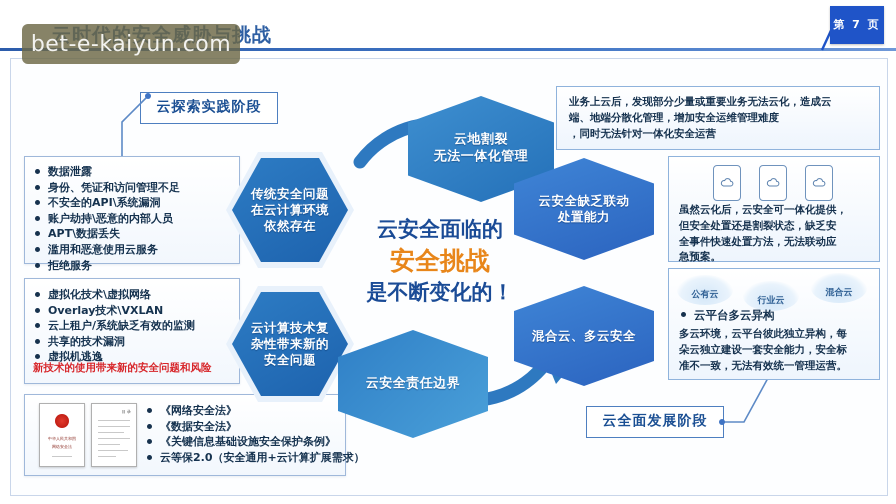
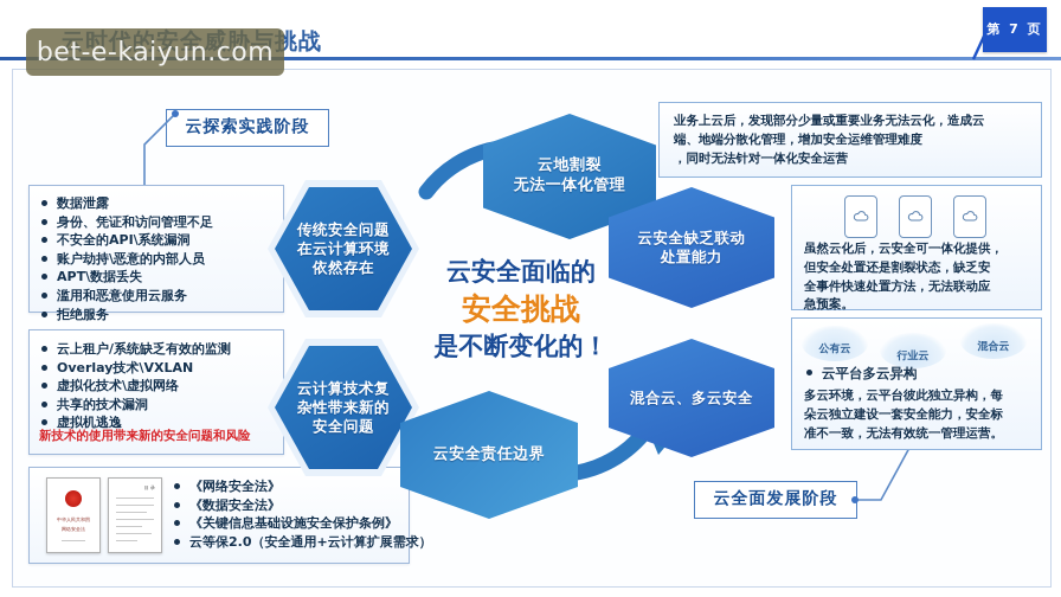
  云时代的安全威胁与挑战
  第 7 页
  云探索实践阶段
  云全面发展阶段
  数据泄露
  身份、凭证和访问管理不足
  不安全的API\系统漏洞
  账户劫持\恶意的内部人员
  APT\数据丢失
  滥用和恶意使用云服务
  拒绝服务
- 虚拟化技术\虚拟网络
+ 云上租户/系统缺乏有效的监测
  Overlay技术\VXLAN
- 云上租户/系统缺乏有效的监测
+ 虚拟化技术\虚拟网络
  共享的技术漏洞
  虚拟机逃逸
  新技术的使用带来新的安全问题和风险
  《网络安全法》
  《数据安全法》
  《关键信息基础设施安全保护条例》
  云等保2.0（安全通用+云计算扩展需求）
  传统安全问题
  在云计算环境
  依然存在
  云计算技术复
  杂性带来新的
  安全问题
  云地割裂
  无法一体化管理
  云安全缺乏联动
  处置能力
  混合云、多云安全
  云安全责任边界
  云安全面临的
  安全挑战
  是不断变化的！
  业务上云后，发现部分少量或重要业务无法云化，造成云
  端、地端分散化管理，增加安全运维管理难度
  ，同时无法针对一体化安全运营
  虽然云化后，云安全可一体化提供，
  但安全处置还是割裂状态，缺乏安
  全事件快速处置方法，无法联动应
  急预案。
  公有云
  行业云
  混合云
  云平台多云异构
  多云环境，云平台彼此独立异构，每
  朵云独立建设一套安全能力，安全标
  准不一致，无法有效统一管理运营。
  bet-e-kaiyun.com
